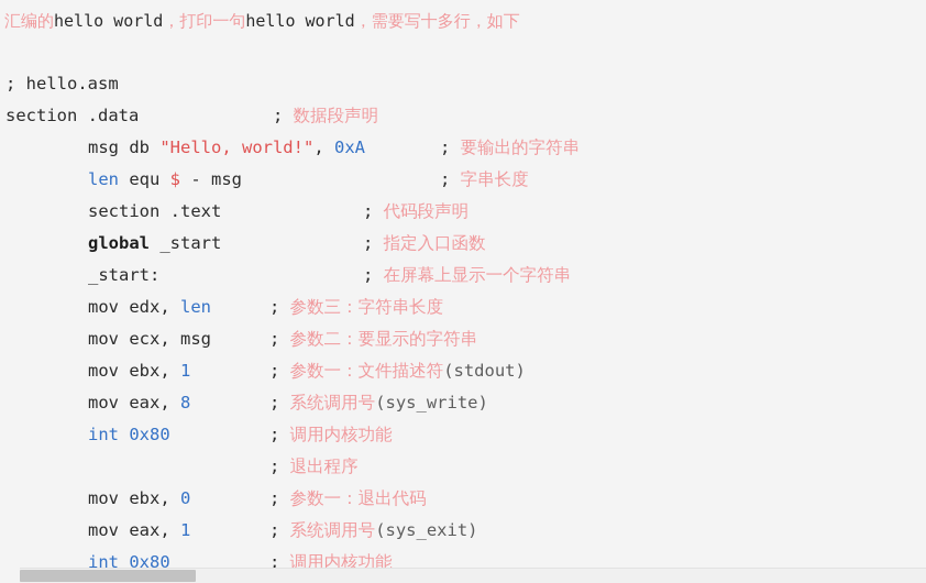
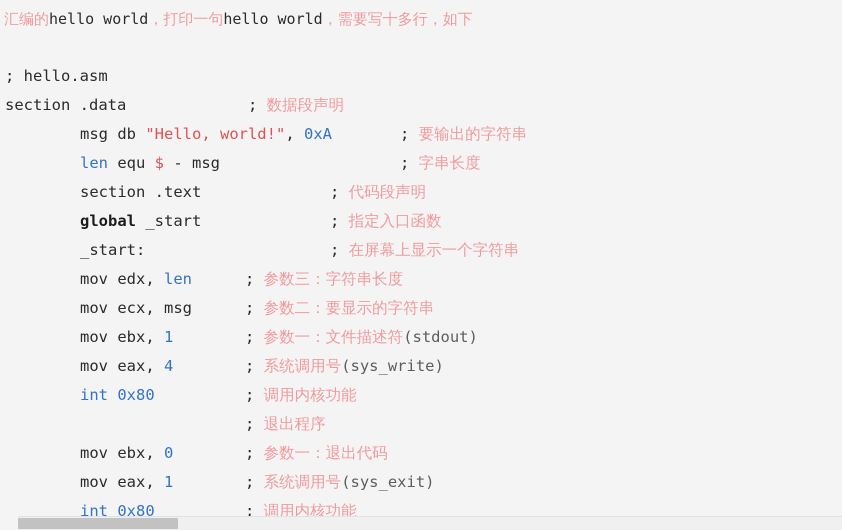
  汇编的hello world，打印一句hello world，需要写十多行，如下
  ; hello.asm
  section .data
  ; 数据段声明
  msg db "Hello, world!", 0xA
  ; 要输出的字符串
  len equ $ - msg
  ; 字串长度
  section .text
  ; 代码段声明
  global _start
  ; 指定入口函数
  _start:
  ; 在屏幕上显示一个字符串
  mov edx, len
  ; 参数三：字符串长度
  mov ecx, msg
  ; 参数二：要显示的字符串
  mov ebx, 1
  ; 参数一：文件描述符(stdout)
- mov eax, 8
+ mov eax, 4
  ; 系统调用号(sys_write)
  int 0x80
  ; 调用内核功能
  ; 退出程序
  mov ebx, 0
  ; 参数一：退出代码
  mov eax, 1
  ; 系统调用号(sys_exit)
  int 0x80
  ; 调用内核功能
